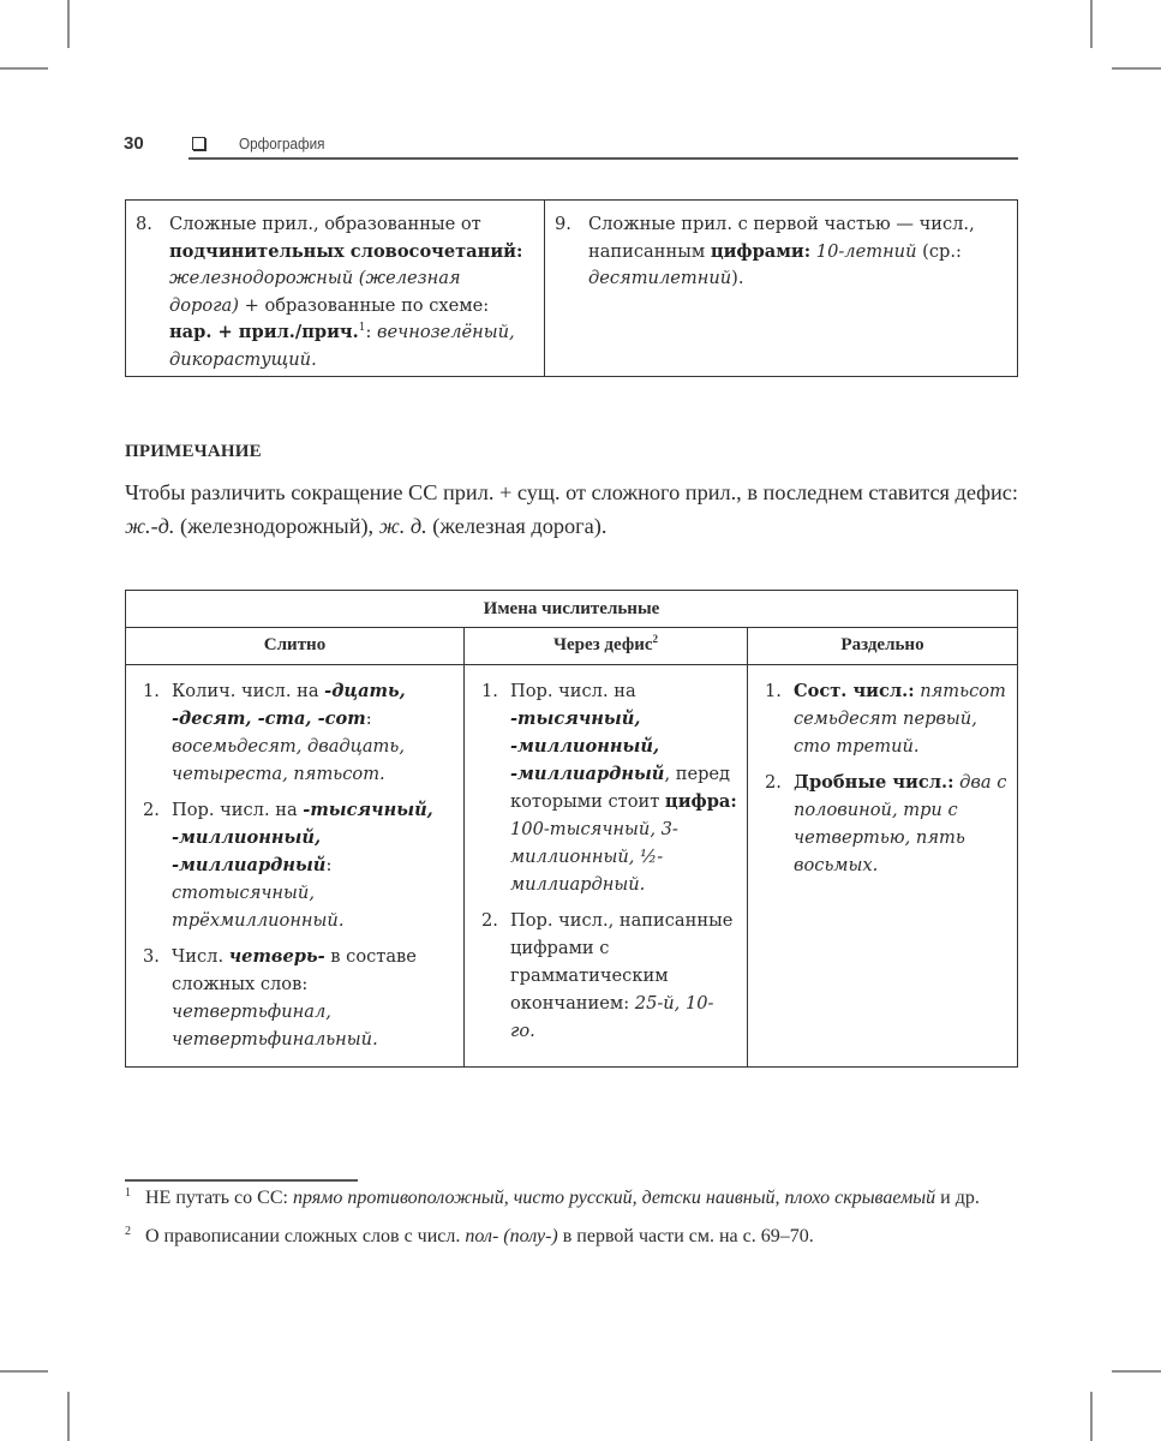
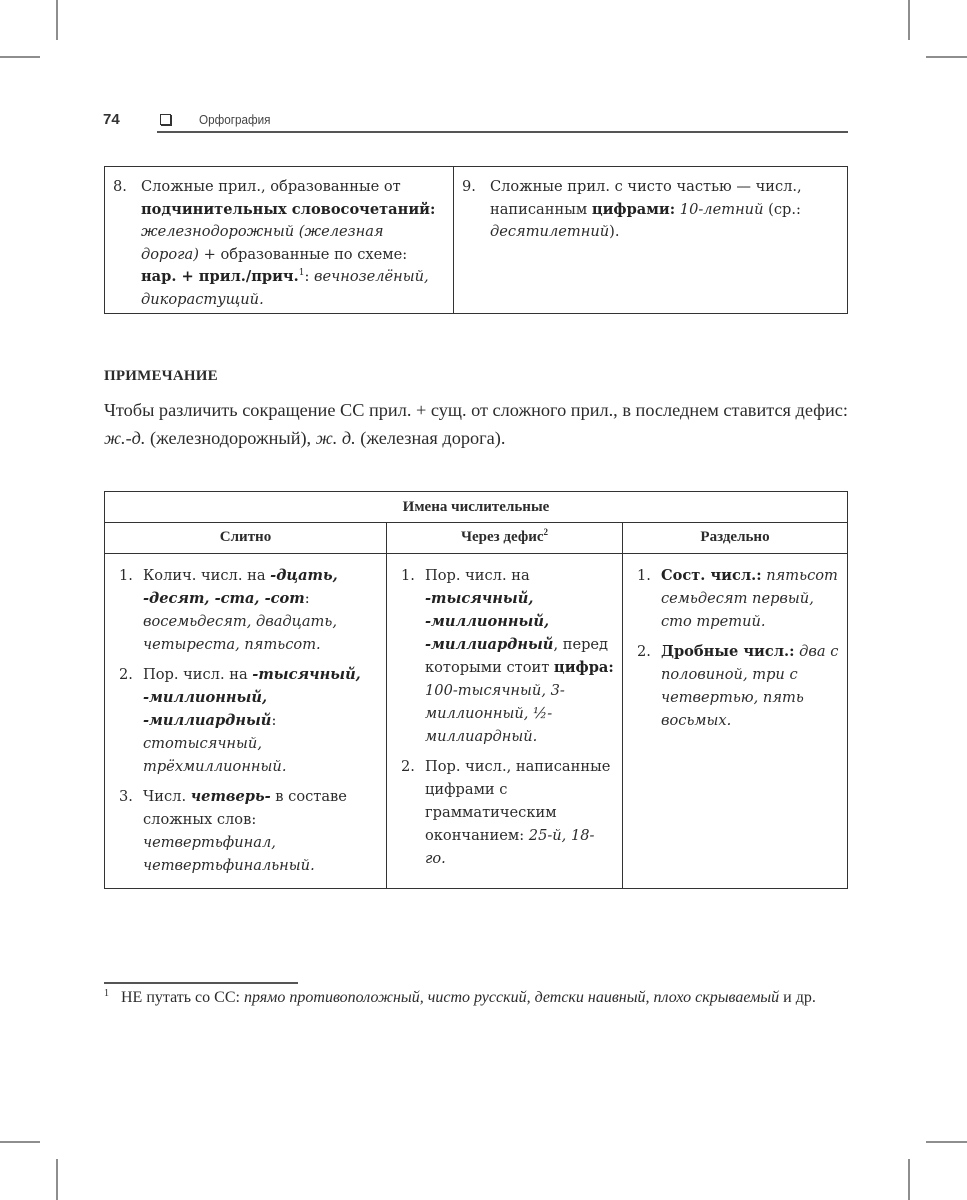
- 30
+ 74
  Орфография
- 8. Сложные прил., образованные от подчинительных словосочетаний: железнодорожный (железная дорога) + образованные по схеме: нар. + прил./прич.1: вечнозелёный, дикорастущий.	9. Сложные прил. с первой частью — числ., написанным цифрами: 10-летний (ср.: десятилетний).
+ 8. Сложные прил., образованные от подчинительных словосочетаний: железнодорожный (железная дорога) + образованные по схеме: нар. + прил./прич.1: вечнозелёный, дикорастущий.	9. Сложные прил. с чисто частью — числ., написанным цифрами: 10-летний (ср.: десятилетний).
  ПРИМЕЧАНИЕ
  Чтобы различить сокращение СС прил. + сущ. от сложного прил., в последнем ставится дефис: ж.-д. (железнодорожный), ж. д. (железная дорога).
  Имена числительные
  Слитно	Через дефис2	Раздельно
- 1. Колич. числ. на -дцать, -десят, -ста, -сот: восемьдесят, двадцать, четыреста, пятьсот.2. Пор. числ. на -тысячный, -миллионный, -миллиардный: стотысячный, трёхмиллионный.3. Числ. четверь- в составе сложных слов: четвертьфинал, четвертьфинальный.	1. Пор. числ. на -тысячный, -миллионный, -миллиардный, перед которыми стоит цифра: 100-тысячный, 3-миллионный, ½-миллиардный.2. Пор. числ., написанные цифрами с грамматическим окончанием: 25-й, 10-го.	1. Сост. числ.: пятьсот семьдесят первый, сто третий.2. Дробные числ.: два с половиной, три с четвертью, пять восьмых.
+ 1. Колич. числ. на -дцать, -десят, -ста, -сот: восемьдесят, двадцать, четыреста, пятьсот.2. Пор. числ. на -тысячный, -миллионный, -миллиардный: стотысячный, трёхмиллионный.3. Числ. четверь- в составе сложных слов: четвертьфинал, четвертьфинальный.	1. Пор. числ. на -тысячный, -миллионный, -миллиардный, перед которыми стоит цифра: 100-тысячный, 3-миллионный, ½-миллиардный.2. Пор. числ., написанные цифрами с грамматическим окончанием: 25-й, 18-го.	1. Сост. числ.: пятьсот семьдесят первый, сто третий.2. Дробные числ.: два с половиной, три с четвертью, пять восьмых.
  1
  НЕ путать со СС: прямо противоположный, чисто русский, детски наивный, плохо скрываемый и др.
- 2
- О правописании сложных слов с числ. пол- (полу-) в первой части см. на с. 69–70.
